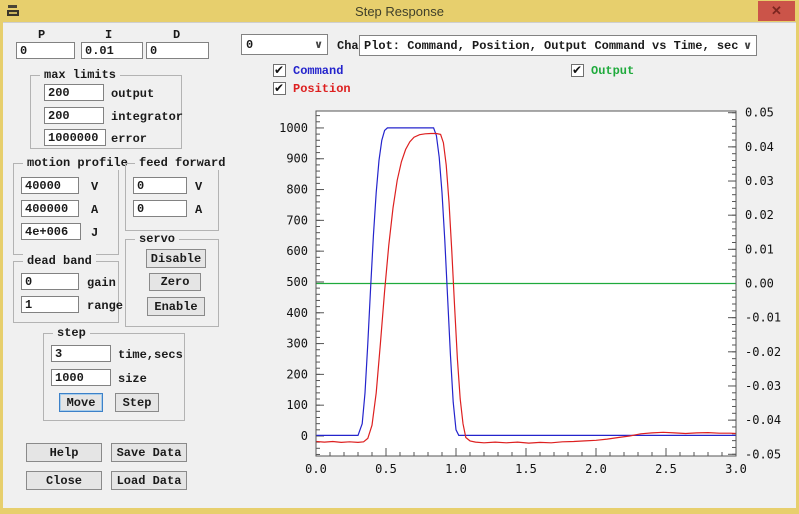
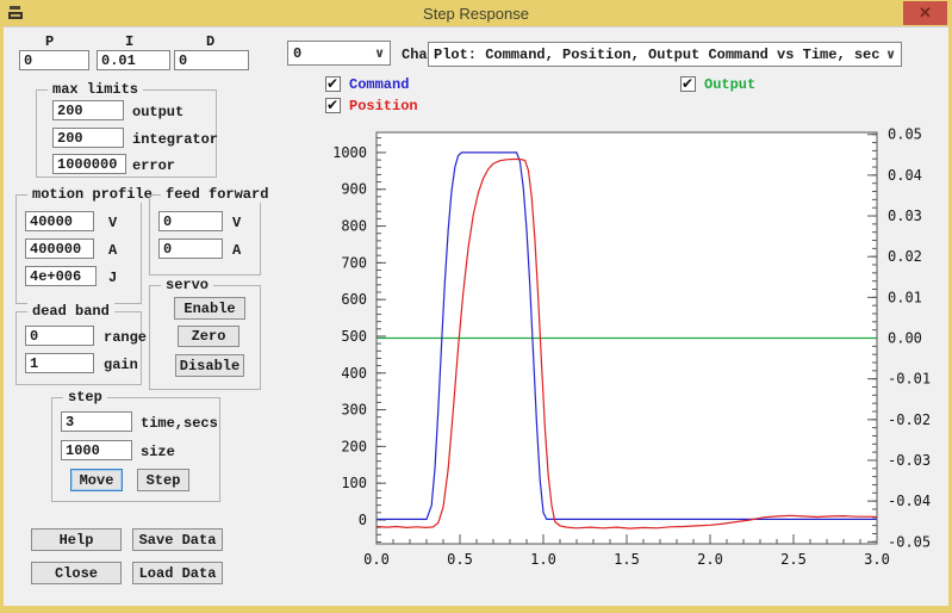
  Step Response
  ✕
  P
  I
  D
  0
  0.01
  0
  0
  ∨
  Plot: Command, Position, Output Command vs Time, sec
  ∨
  Command
  Position
  Output
  max limits
  200
  output
  200
  integrator
  1000000
  error
  motion profile
  40000
  V
  400000
  A
  4e+006
  J
  feed forward
  0
  V
  0
  A
  servo
- Disable
+ Enable
  Zero
- Enable
+ Disable
  dead band
  0
- gain
+ range
  1
- range
+ gain
  step
  3
  time,secs
  1000
  size
  Move
  Step
  Help
  Save Data
  Close
  Load Data
  0.0
  0.5
  1.0
  1.5
  2.0
  2.5
  3.0
  0
  100
  200
  300
  400
  500
  600
  700
  800
  900
  1000
  -0.05
  -0.04
  -0.03
  -0.02
  -0.01
  0.00
  0.01
  0.02
  0.03
  0.04
  0.05
